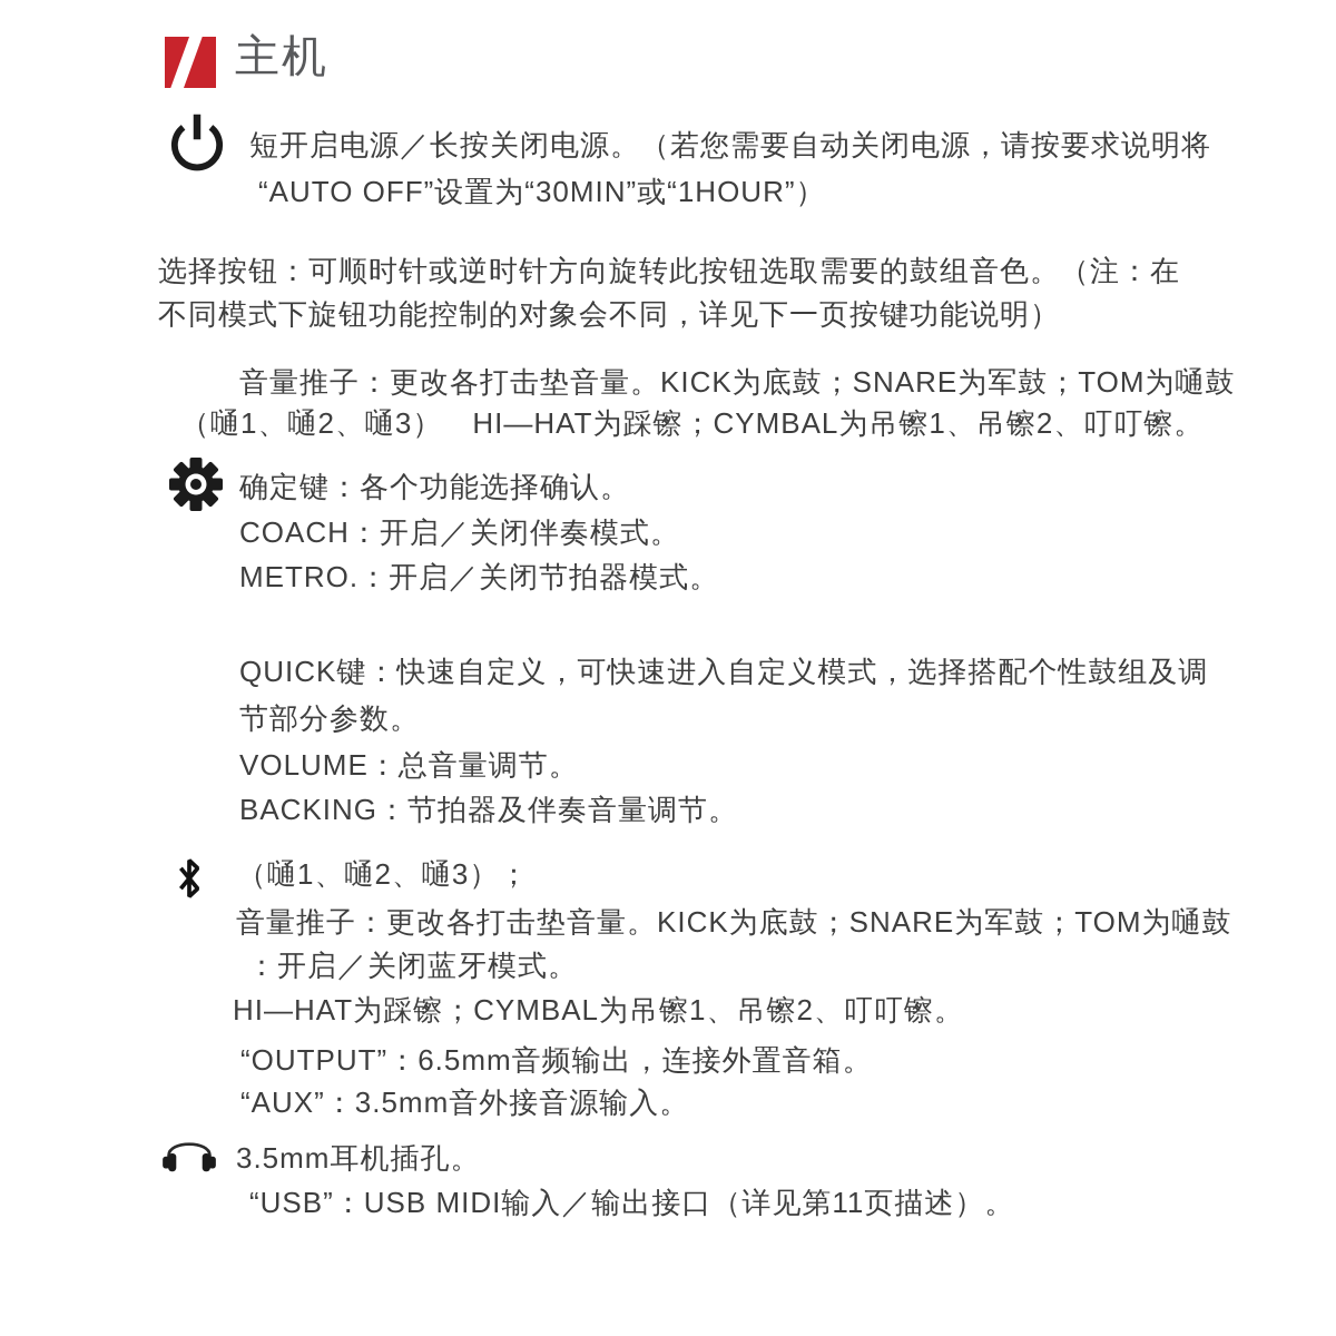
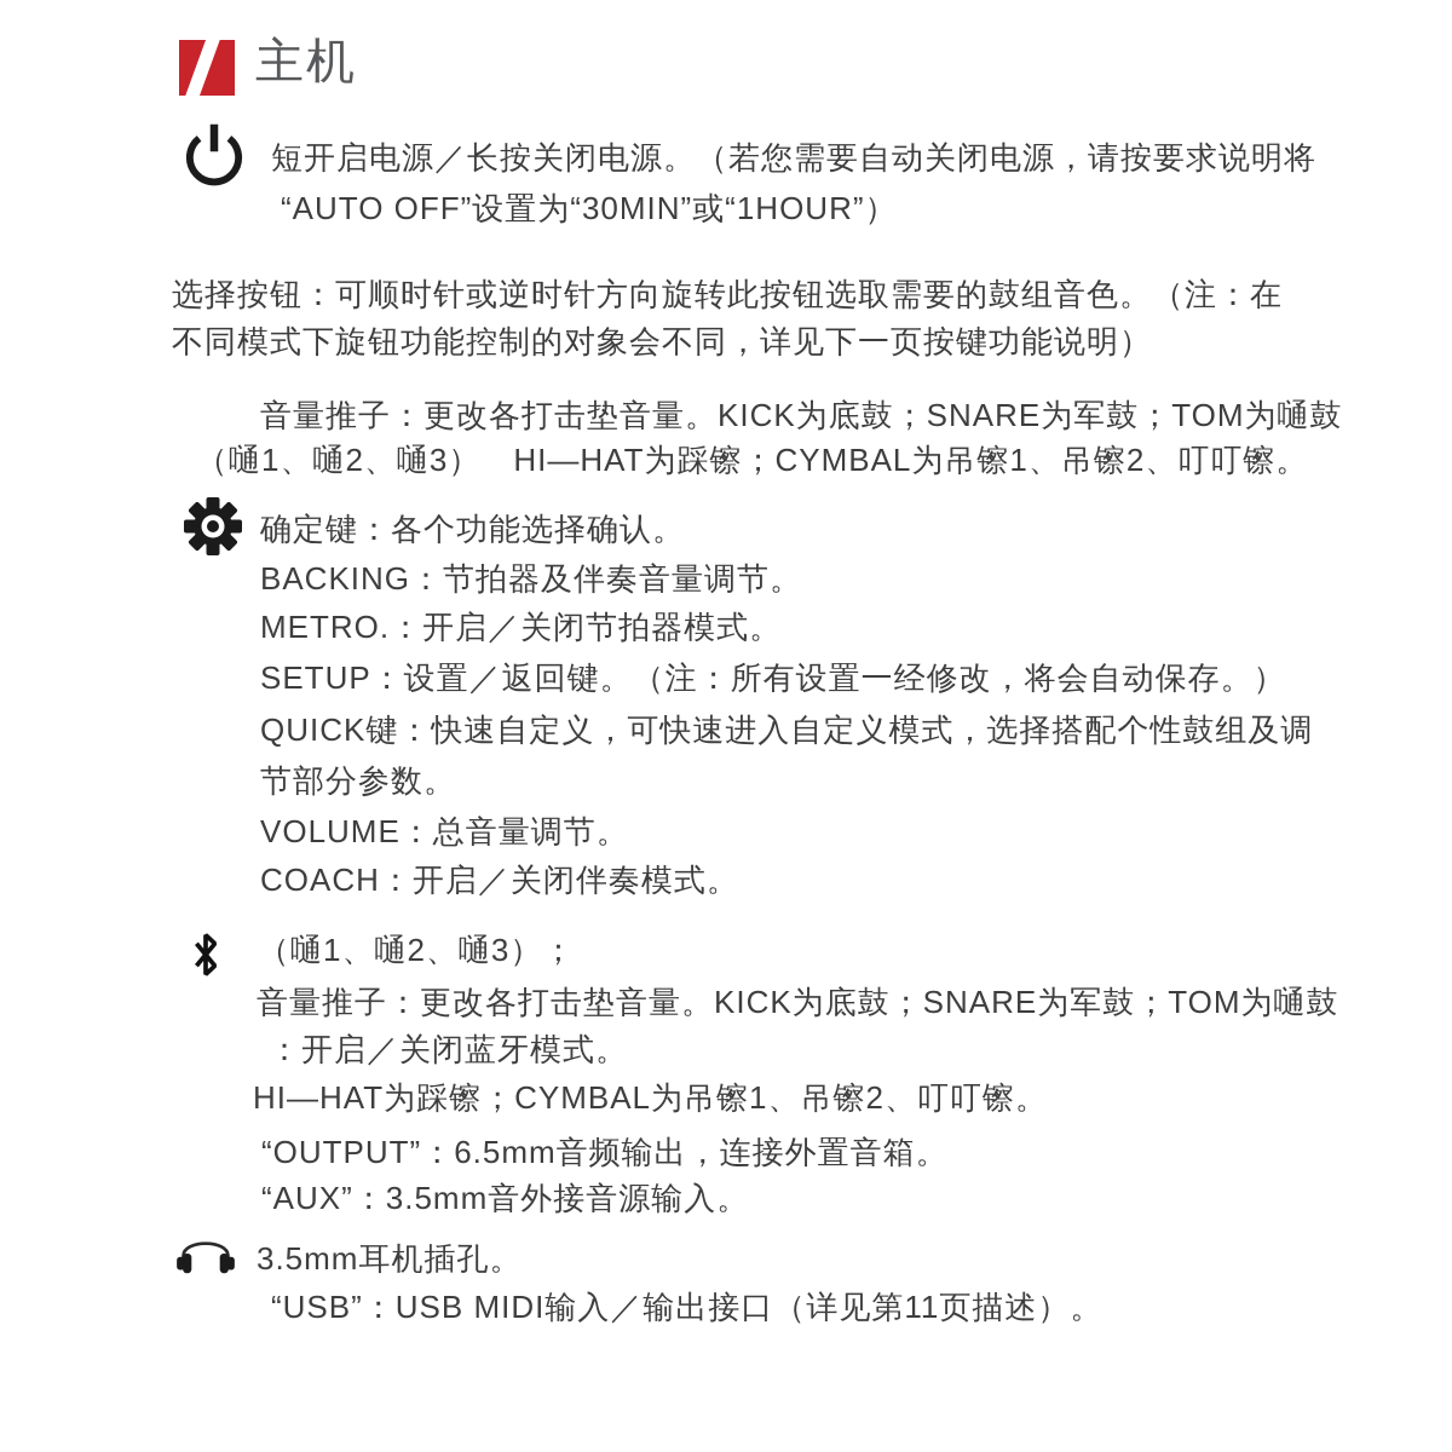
  主机
  短开启电源／长按关闭电源。（若您需要自动关闭电源，请按要求说明将
  “AUTO OFF”设置为“30MIN”或“1HOUR”）
  选择按钮：可顺时针或逆时针方向旋转此按钮选取需要的鼓组音色。（注：在
  不同模式下旋钮功能控制的对象会不同，详见下一页按键功能说明）
  音量推子：更改各打击垫音量。KICK为底鼓；SNARE为军鼓；TOM为嗵鼓
  （嗵1、嗵2、嗵3） HI—HAT为踩镲；CYMBAL为吊镲1、吊镲2、叮叮镲。
  确定键：各个功能选择确认。
- COACH：开启／关闭伴奏模式。
+ BACKING：节拍器及伴奏音量调节。
  METRO.：开启／关闭节拍器模式。
+ SETUP：设置／返回键。（注：所有设置一经修改，将会自动保存。）
  QUICK键：快速自定义，可快速进入自定义模式，选择搭配个性鼓组及调
  节部分参数。
  VOLUME：总音量调节。
- BACKING：节拍器及伴奏音量调节。
+ COACH：开启／关闭伴奏模式。
  （嗵1、嗵2、嗵3）；
  音量推子：更改各打击垫音量。KICK为底鼓；SNARE为军鼓；TOM为嗵鼓
  ：开启／关闭蓝牙模式。
  HI—HAT为踩镲；CYMBAL为吊镲1、吊镲2、叮叮镲。
  “OUTPUT”：6.5mm音频输出，连接外置音箱。
  “AUX”：3.5mm音外接音源输入。
  3.5mm耳机插孔。
  “USB”：USB MIDI输入／输出接口（详见第11页描述）。
